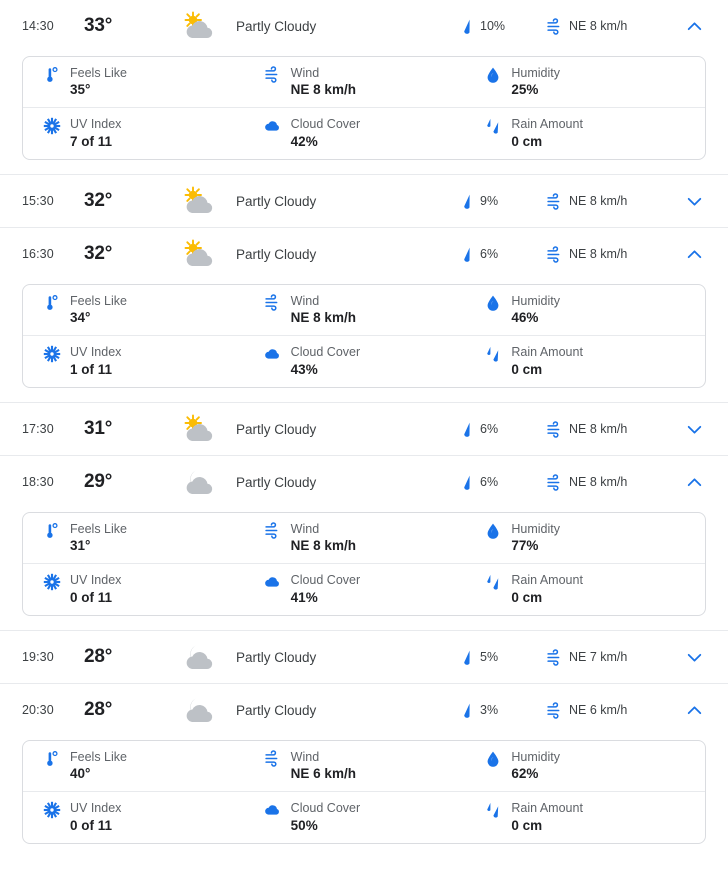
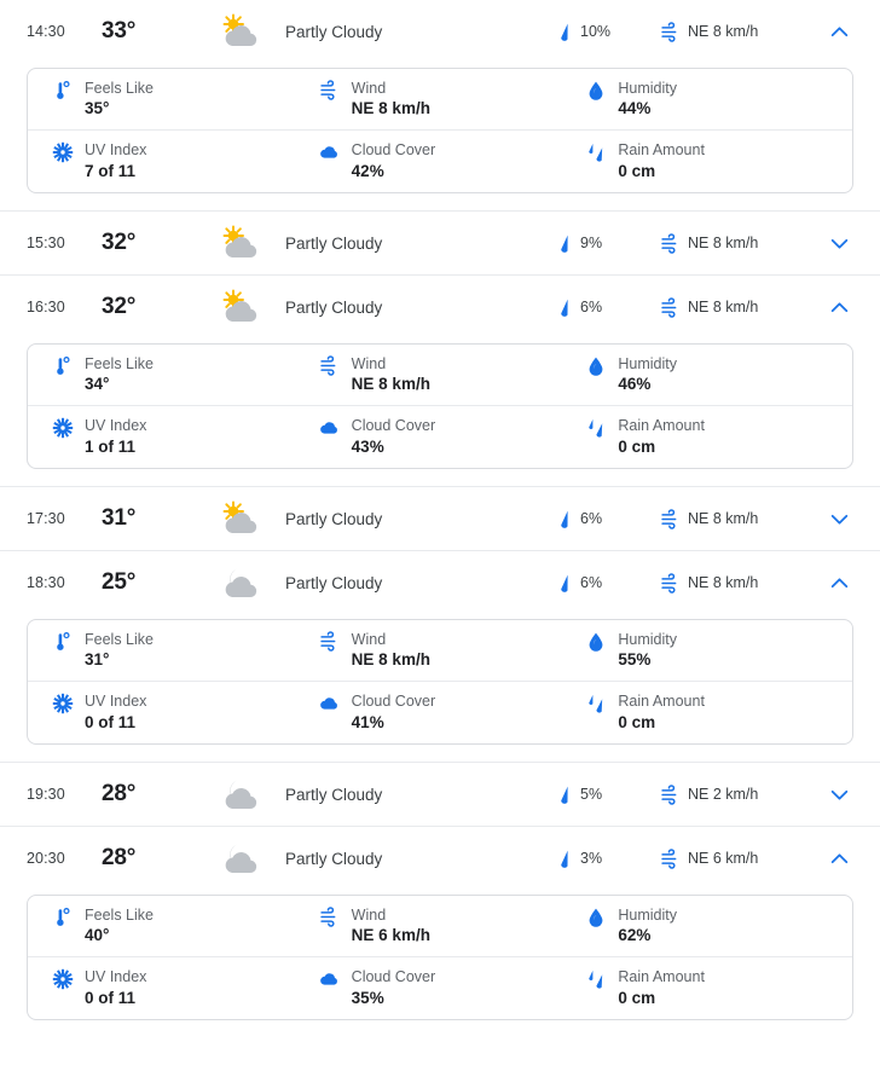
  14:30
  33°
  Partly Cloudy
  10%
  NE 8 km/h
  Feels Like
  35°
  Wind
  NE 8 km/h
  Humidity
- 25%
+ 44%
  UV Index
  7 of 11
  Cloud Cover
  42%
  Rain Amount
  0 cm
  15:30
  32°
  Partly Cloudy
  9%
  NE 8 km/h
  16:30
  32°
  Partly Cloudy
  6%
  NE 8 km/h
  Feels Like
  34°
  Wind
  NE 8 km/h
  Humidity
  46%
  UV Index
  1 of 11
  Cloud Cover
  43%
  Rain Amount
  0 cm
  17:30
  31°
  Partly Cloudy
  6%
  NE 8 km/h
  18:30
- 29°
+ 25°
  Partly Cloudy
  6%
  NE 8 km/h
  Feels Like
  31°
  Wind
  NE 8 km/h
  Humidity
- 77%
+ 55%
  UV Index
  0 of 11
  Cloud Cover
  41%
  Rain Amount
  0 cm
  19:30
  28°
  Partly Cloudy
  5%
- NE 7 km/h
+ NE 2 km/h
  20:30
  28°
  Partly Cloudy
  3%
  NE 6 km/h
  Feels Like
  40°
  Wind
  NE 6 km/h
  Humidity
  62%
  UV Index
  0 of 11
  Cloud Cover
- 50%
+ 35%
  Rain Amount
  0 cm
